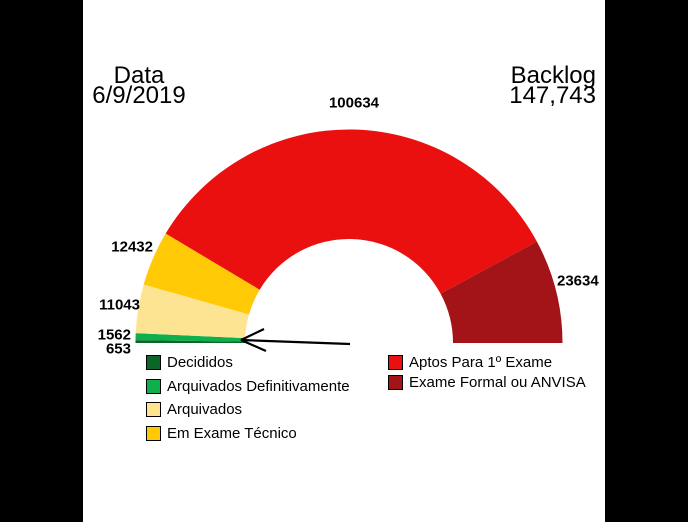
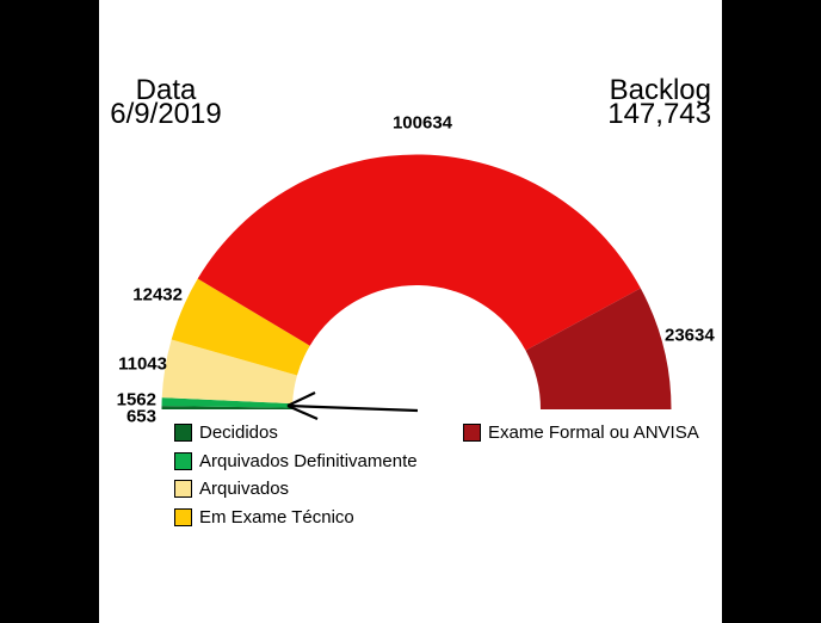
  Data
  6/9/2019
  Backlog
  147,743
  100634
  23634
  12432
  11043
  1562
  653
  Decididos
  Arquivados Definitivamente
  Arquivados
  Em Exame Técnico
- Aptos Para 1º Exame
  Exame Formal ou ANVISA
